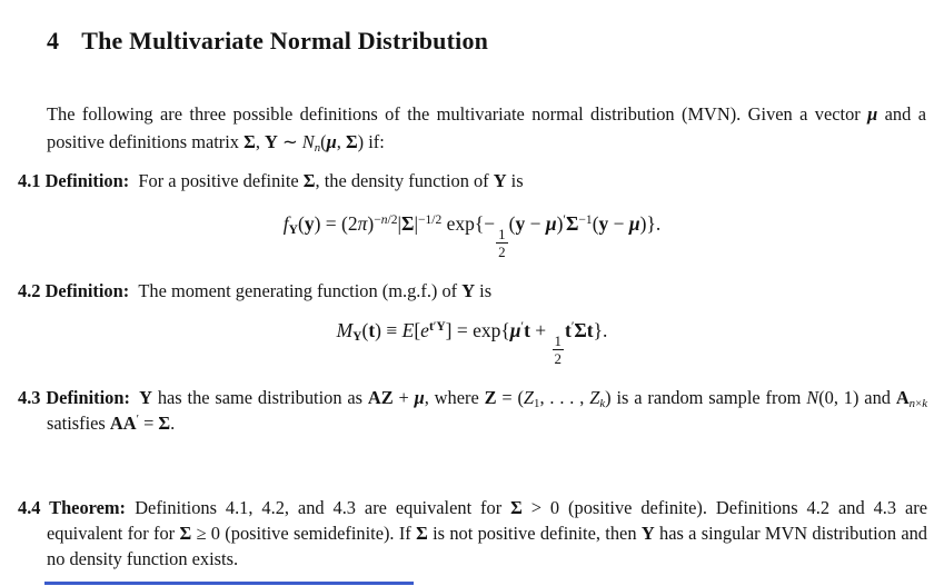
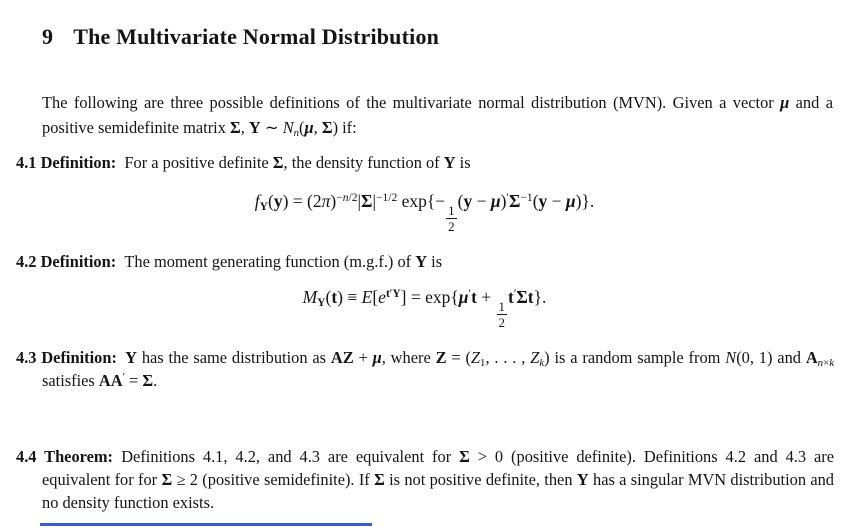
- 4 The Multivariate Normal Distribution
+ 9 The Multivariate Normal Distribution
- The following are three possible definitions of the multivariate normal distribution (MVN). Given a vector μ and a positive definitions matrix Σ, Y ∼ Nn(μ, Σ) if:
+ The following are three possible definitions of the multivariate normal distribution (MVN). Given a vector μ and a positive semidefinite matrix Σ, Y ∼ Nn(μ, Σ) if:
  4.1 Definition: For a positive definite Σ, the density function of Y is
  fY(y) = (2π)−n/2|Σ|−1/2 exp{−
  1
  2
  (y − μ)′Σ−1(y − μ)}.
  4.2 Definition: The moment generating function (m.g.f.) of Y is
  MY(t) ≡ E[et′Y] = exp{μ′t +
  1
  2
  t′Σt}.
  4.3 Definition: Y has the same distribution as AZ + μ, where Z = (Z1, . . . , Zk) is a random sample from N(0, 1) and An×k satisfies AA′ = Σ.
- 4.4 Theorem: Definitions 4.1, 4.2, and 4.3 are equivalent for Σ > 0 (positive definite). Definitions 4.2 and 4.3 are equivalent for for Σ ≥ 0 (positive semidefinite). If Σ is not positive definite, then Y has a singular MVN distribution and no density function exists.
+ 4.4 Theorem: Definitions 4.1, 4.2, and 4.3 are equivalent for Σ > 0 (positive definite). Definitions 4.2 and 4.3 are equivalent for for Σ ≥ 2 (positive semidefinite). If Σ is not positive definite, then Y has a singular MVN distribution and no density function exists.
